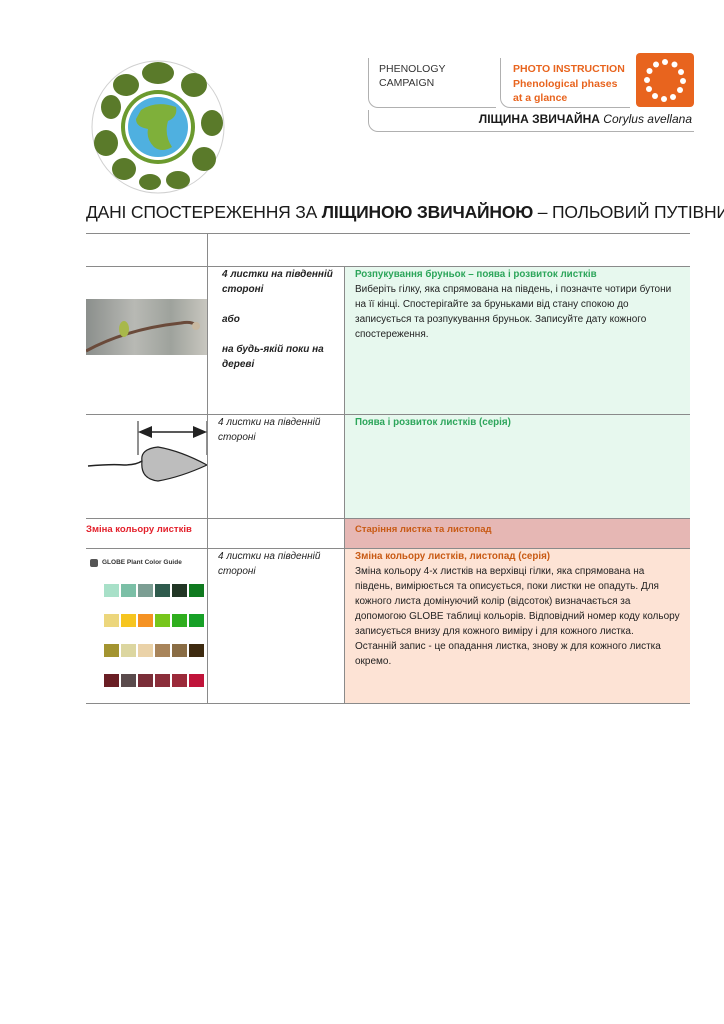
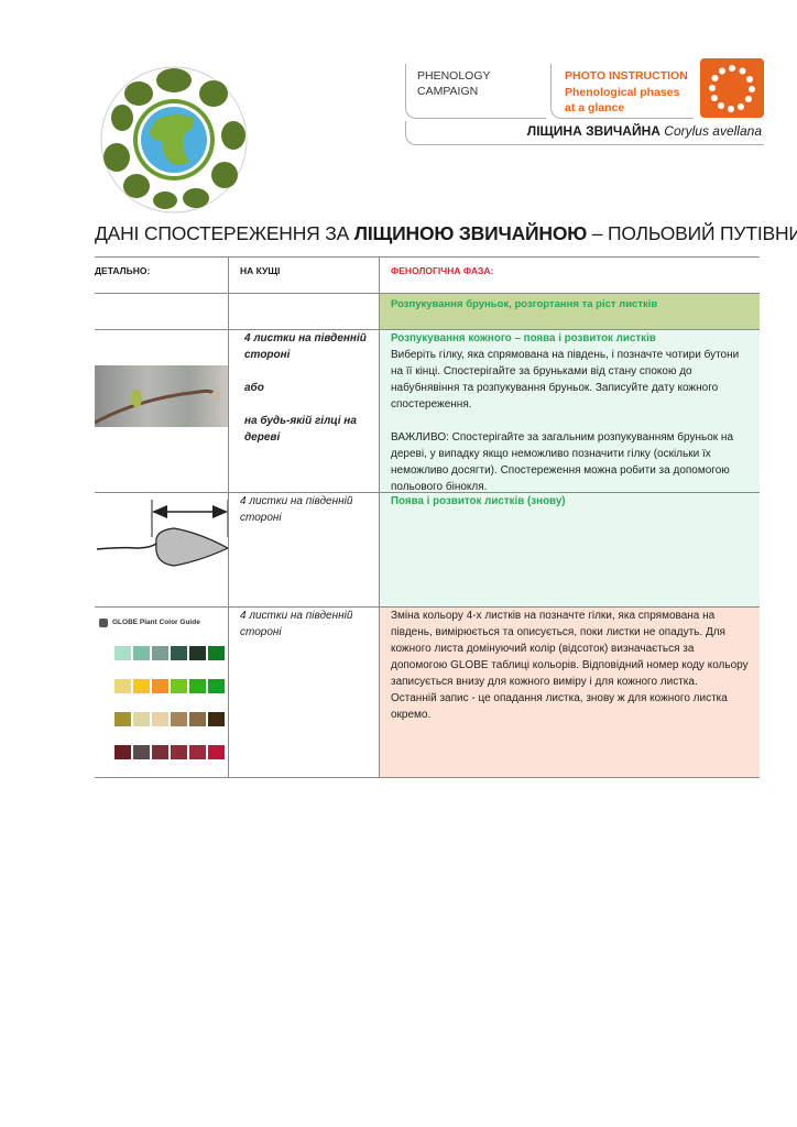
  PHENOLOGY
  CAMPAIGN
  PHOTO INSTRUCTION
  Phenological phases
  at a glance
  ЛІЩИНА ЗВИЧАЙНА Corylus avellana
  ДАНІ СПОСТЕРЕЖЕННЯ ЗА ЛІЩИНОЮ ЗВИЧАЙНОЮ – ПОЛЬОВИЙ ПУТІВНИ
+ ДЕТАЛЬНО:
+ НА КУЩІ
+ ФЕНОЛОГІЧНА ФАЗА:
+ Розпукування бруньок, розгортання та ріст листків
  4 листки на південній стороні
  або
- на будь-якій поки на дереві
+ на будь-якій гілці на дереві
- Розпукування бруньок – поява і розвиток листків
+ Розпукування кожного – поява і розвиток листків
- Виберіть гілку, яка спрямована на південь, і позначте чотири бутони на її кінці. Спостерігайте за бруньками від стану спокою до записується та розпукування бруньок. Записуйте дату кожного спостереження.
+ Виберіть гілку, яка спрямована на південь, і позначте чотири бутони на її кінці. Спостерігайте за бруньками від стану спокою до набубнявіння та розпукування бруньок. Записуйте дату кожного спостереження.
+ ВАЖЛИВО: Спостерігайте за загальним розпукуванням бруньок на дереві, у випадку якщо неможливо позначити гілку (оскільки їх неможливо досягти). Спостереження можна робити за допомогою польового бінокля.
  4 листки на південній стороні
- Поява і розвиток листків (серія)
+ Поява і розвиток листків (знову)
- Зміна кольору листків
- Старіння листка та листопад
  4 листки на південній стороні
- Зміна кольору листків, листопад (серія)
- Зміна кольору 4-х листків на верхівці гілки, яка спрямована на південь, вимірюється та описується, поки листки не опадуть. Для кожного листа домінуючий колір (відсоток) визначається за допомогою GLOBE таблиці кольорів. Відповідний номер коду кольору записується внизу для кожного виміру і для кожного листка.
+ Зміна кольору 4-х листків на позначте гілки, яка спрямована на південь, вимірюється та описується, поки листки не опадуть. Для кожного листа домінуючий колір (відсоток) визначається за допомогою GLOBE таблиці кольорів. Відповідний номер коду кольору записується внизу для кожного виміру і для кожного листка.
  Останній запис - це опадання листка, знову ж для кожного листка окремо.
